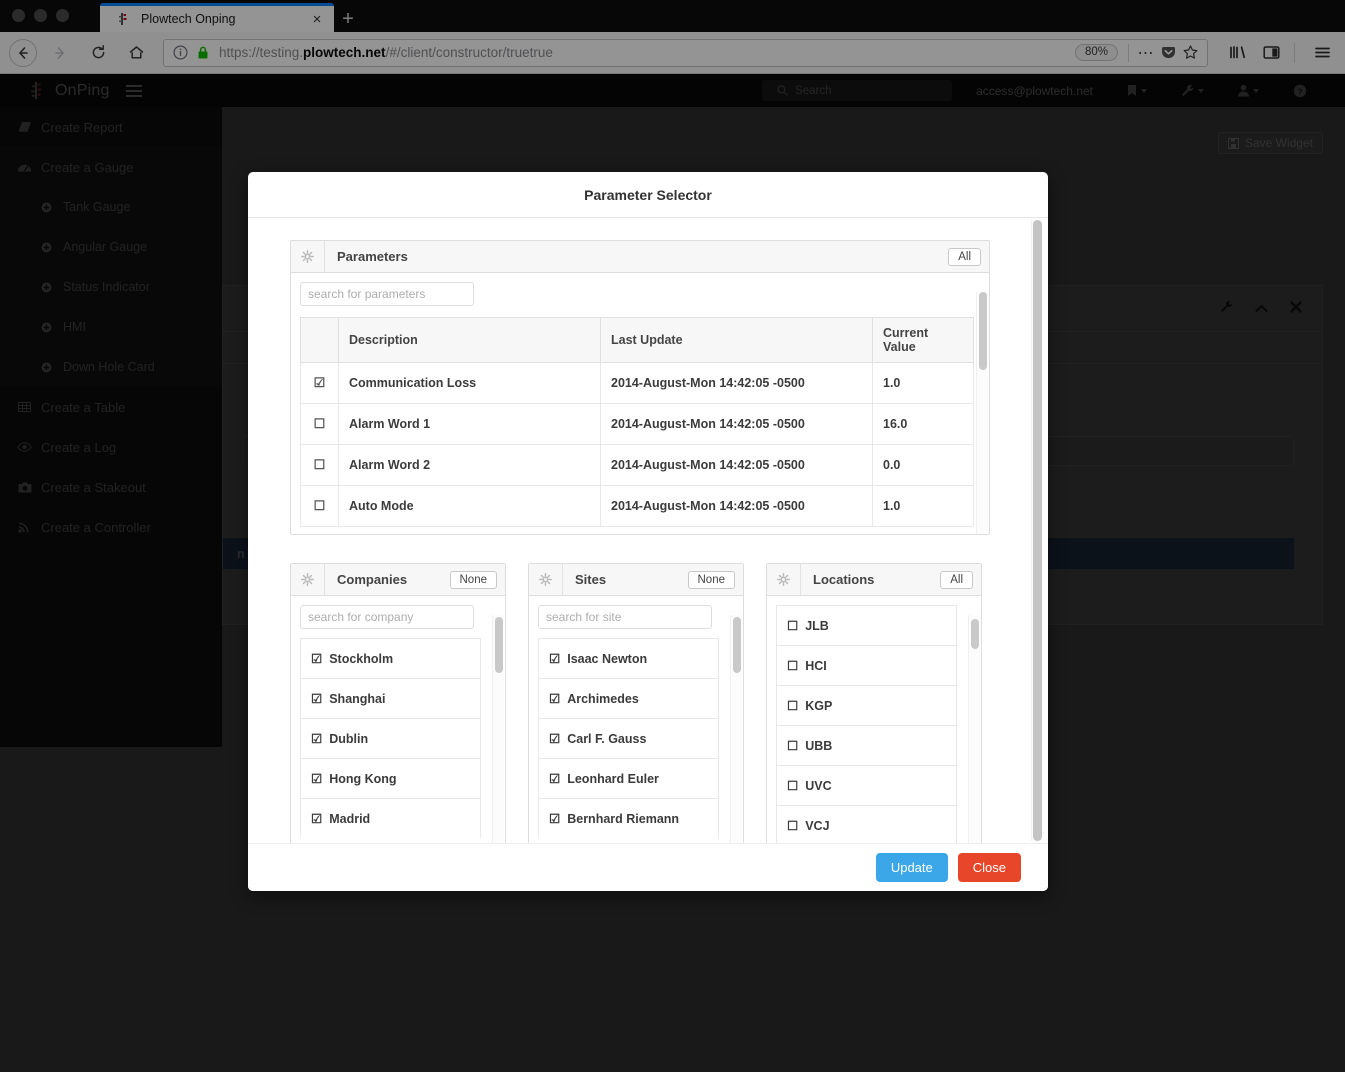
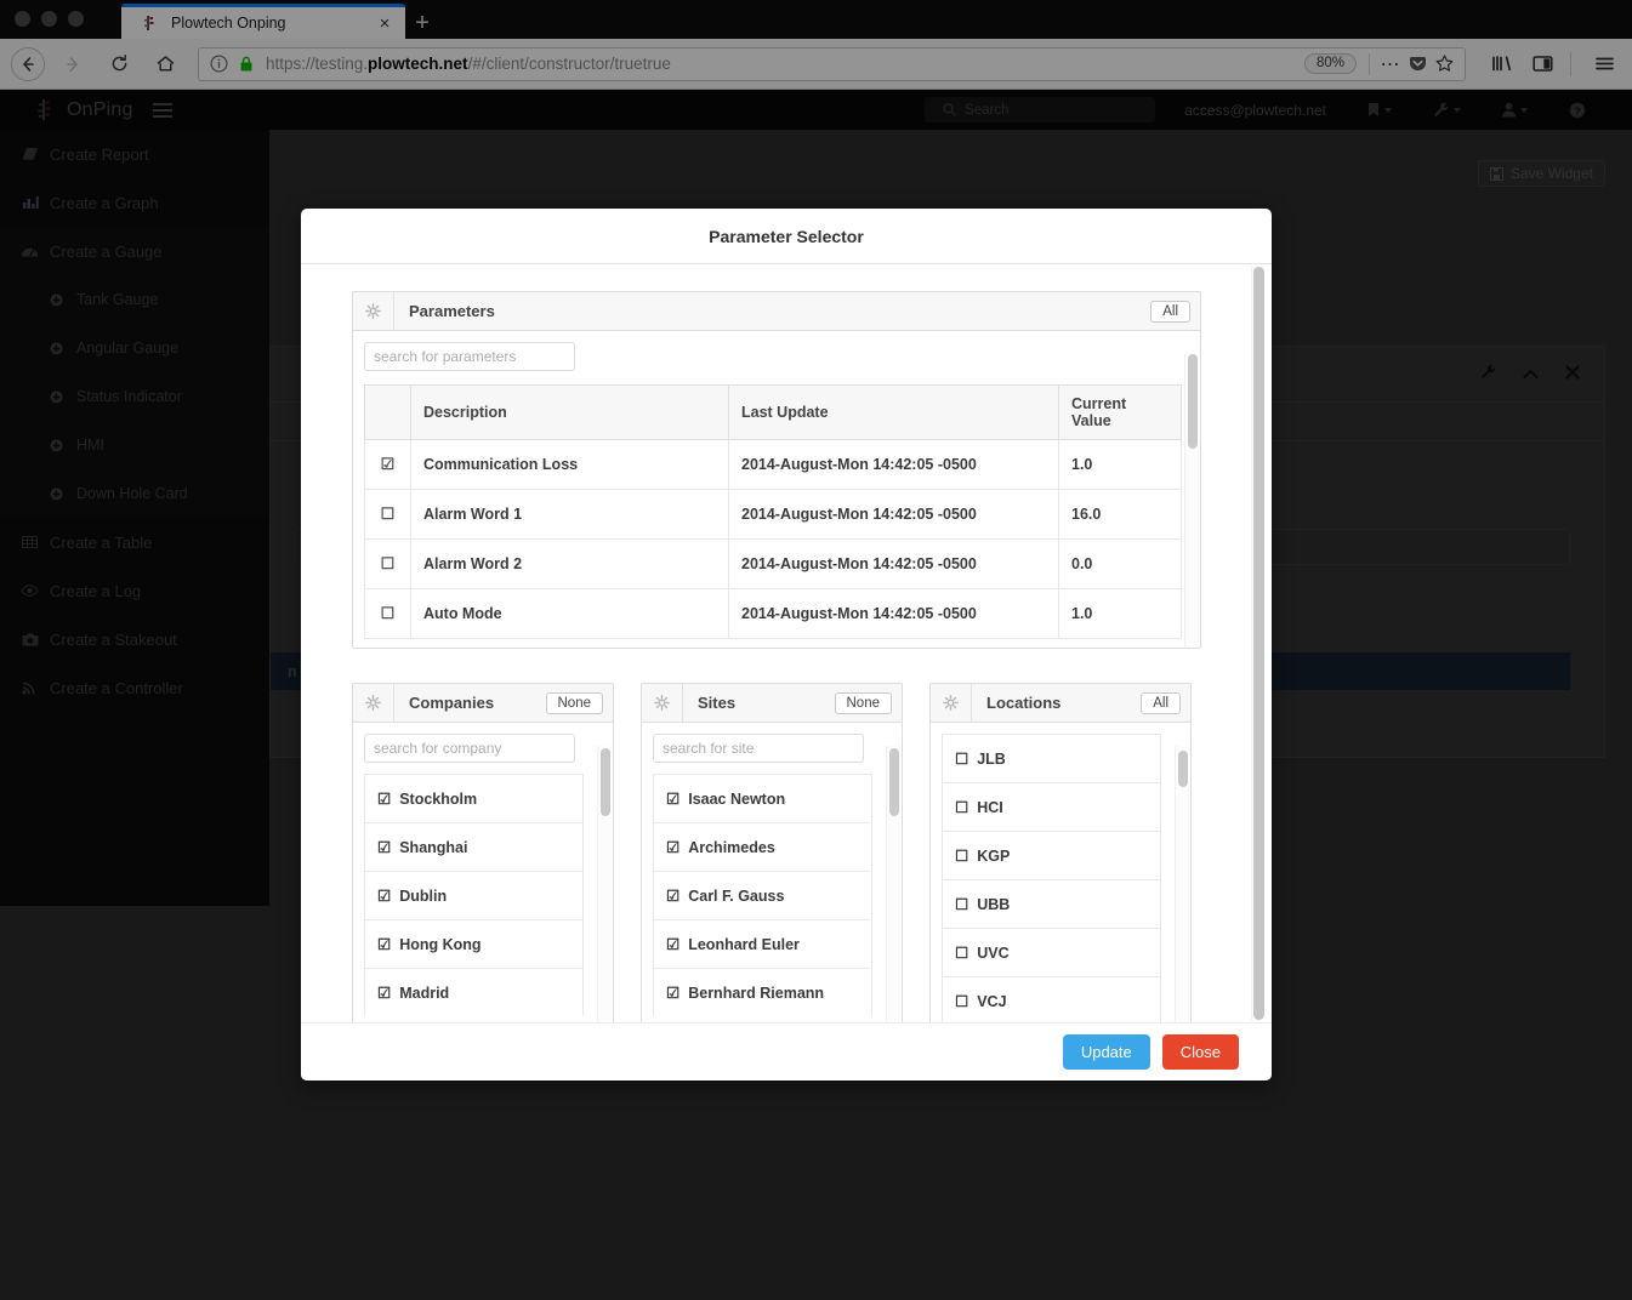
  Plowtech Onping
  ×
  +
  https://testing.plowtech.net/#/client/constructor/truetrue
  80%
  ⋯
  OnPing
  Search
  access@plowtech.net
  Create Report
+ Create a Graph
  Create a Gauge
  Tank Gauge
  Angular Gauge
  Status Indicator
  HMI
  Down Hole Card
  Create a Table
  Create a Log
  Create a Stakeout
  Create a Controller
  Parameter Selector
  Parameters
  All
  search for parameters
  	Description	Last Update	Current Value
  ☑	Communication Loss	2014-August-Mon 14:42:05 -0500	1.0
  ☐	Alarm Word 1	2014-August-Mon 14:42:05 -0500	16.0
  ☐	Alarm Word 2	2014-August-Mon 14:42:05 -0500	0.0
  ☐	Auto Mode	2014-August-Mon 14:42:05 -0500	1.0
  Companies
  None
  search for company
  ☑
  Stockholm
  ☑
  Shanghai
  ☑
  Dublin
  ☑
  Hong Kong
  ☑
  Madrid
  Sites
  None
  search for site
  ☑
  Isaac Newton
  ☑
  Archimedes
  ☑
  Carl F. Gauss
  ☑
  Leonhard Euler
  ☑
  Bernhard Riemann
  Locations
  All
  ☐
  JLB
  ☐
  HCI
  ☐
  KGP
  ☐
  UBB
  ☐
  UVC
  ☐
  VCJ
  Update
  Close
